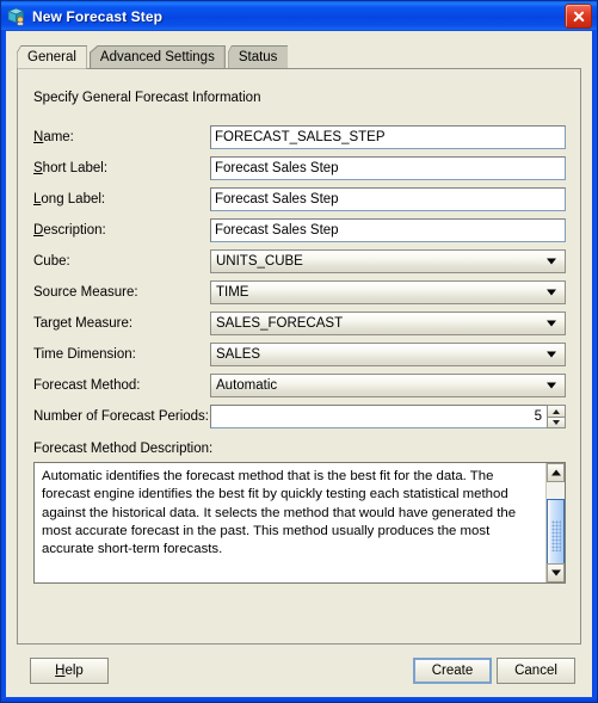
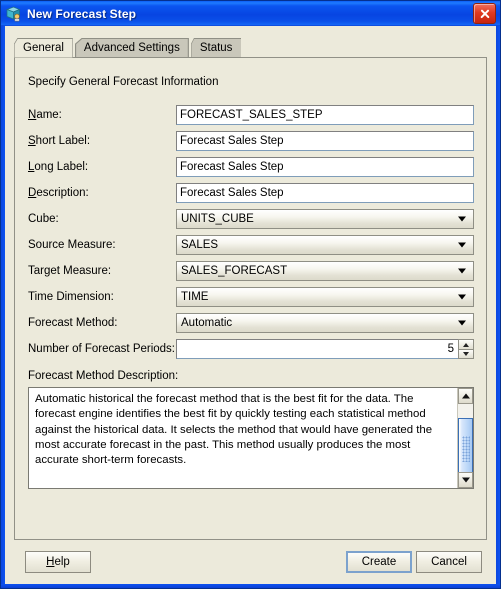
  New Forecast Step
  General
  Advanced Settings
  Status
  Specify General Forecast Information
  Name:
  FORECAST_SALES_STEP
  Short Label:
  Forecast Sales Step
  Long Label:
  Forecast Sales Step
  Description:
  Forecast Sales Step
  Cube:
  UNITS_CUBE
  Source Measure:
- TIME
+ SALES
  Target Measure:
  SALES_FORECAST
  Time Dimension:
- SALES
+ TIME
  Forecast Method:
  Automatic
  Number of Forecast Periods:
  5
  Forecast Method Description:
- Automatic identifies the forecast method that is the best fit for the data. The forecast engine identifies the best fit by quickly testing each statistical method against the historical data. It selects the method that would have generated the most accurate forecast in the past. This method usually produces the most accurate short-term forecasts.
+ Automatic historical the forecast method that is the best fit for the data. The forecast engine identifies the best fit by quickly testing each statistical method against the historical data. It selects the method that would have generated the most accurate forecast in the past. This method usually produces the most accurate short-term forecasts.
  H
  elp
  Create
  Cancel
